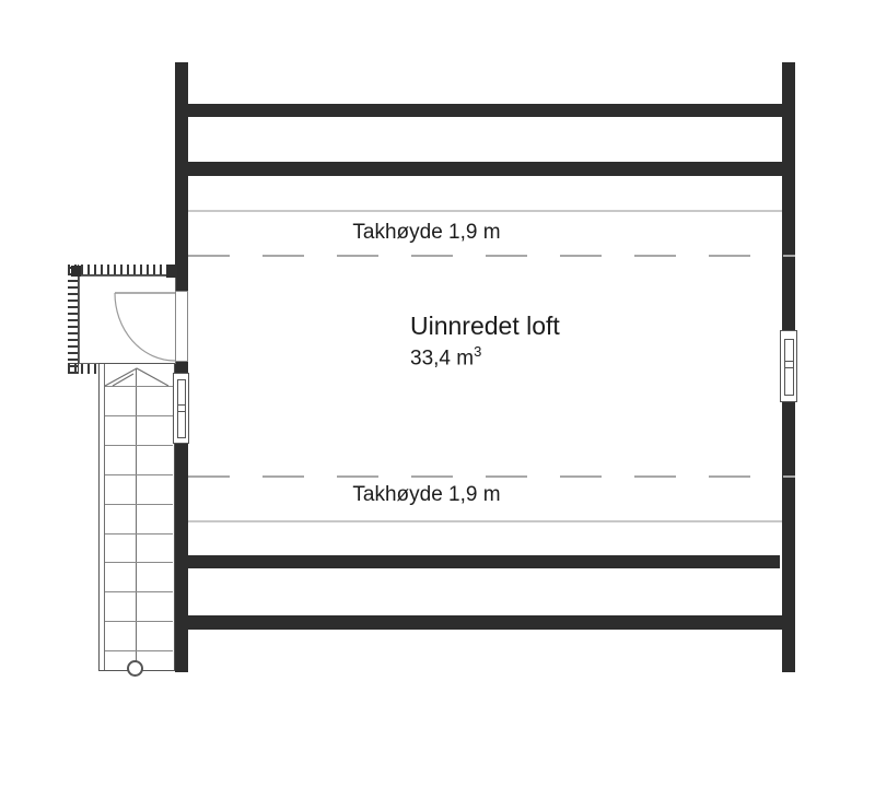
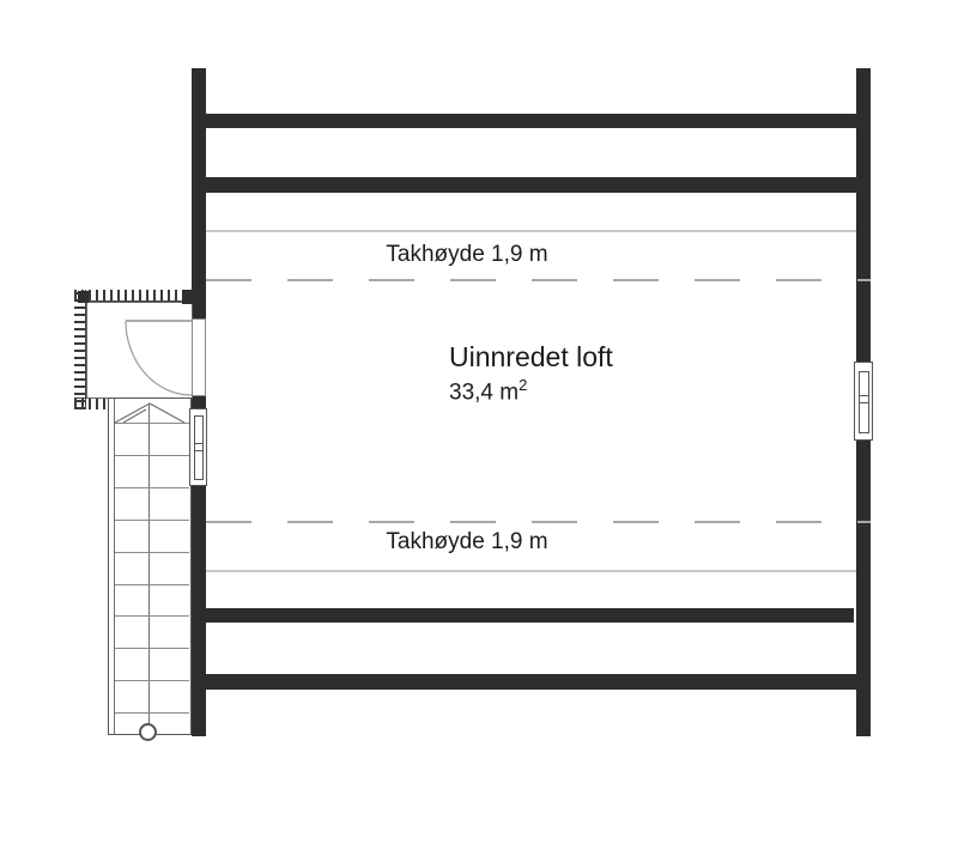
  Takhøyde 1,9 m
  Takhøyde 1,9 m
  Uinnredet loft
- 33,4 m3
+ 33,4 m2
